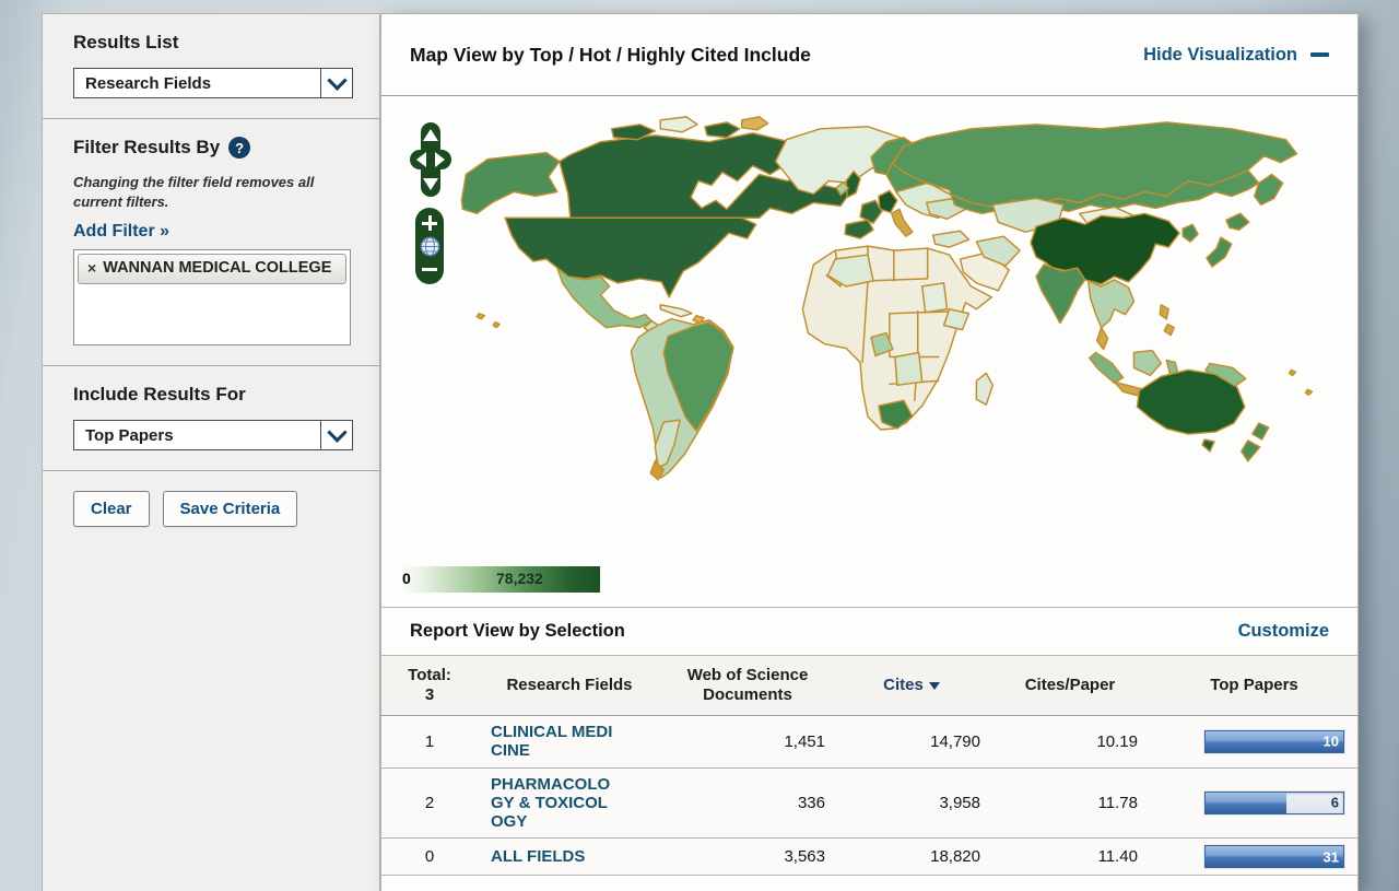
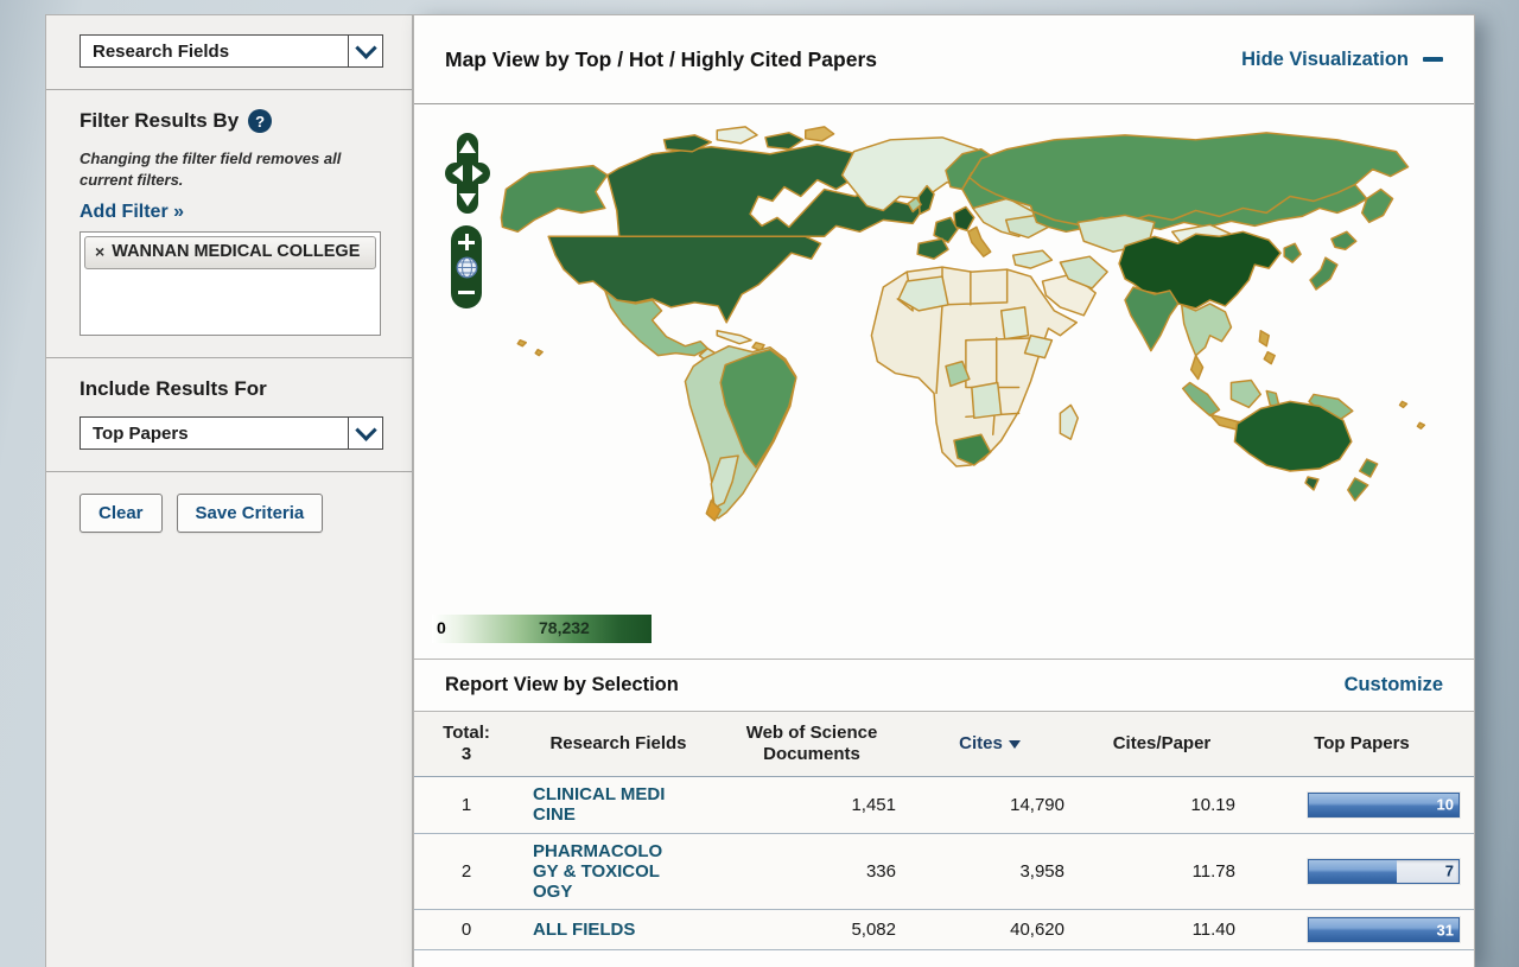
- Results List
  Research Fields
  Filter Results By
  ?
  Changing the filter field removes all current filters.
  Add Filter »
  ×
  WANNAN MEDICAL COLLEGE
  Include Results For
  Top Papers
  Clear
  Save Criteria
- Map View by Top / Hot / Highly Cited Include
+ Map View by Top / Hot / Highly Cited Papers
  Hide Visualization
  0
  78,232
  Report View by Selection
  Customize
  Total:
  3
  Research Fields
  Web of Science Documents
  Cites
  Cites/Paper
  Top Papers
  1
  CLINICAL MEDICINE
  1,451
  14,790
  10.19
  10
  2
  PHARMACOLOGY & TOXICOLOGY
  336
  3,958
  11.78
- 6
+ 7
  0
  ALL FIELDS
- 3,563
+ 5,082
- 18,820
+ 40,620
  11.40
  31
